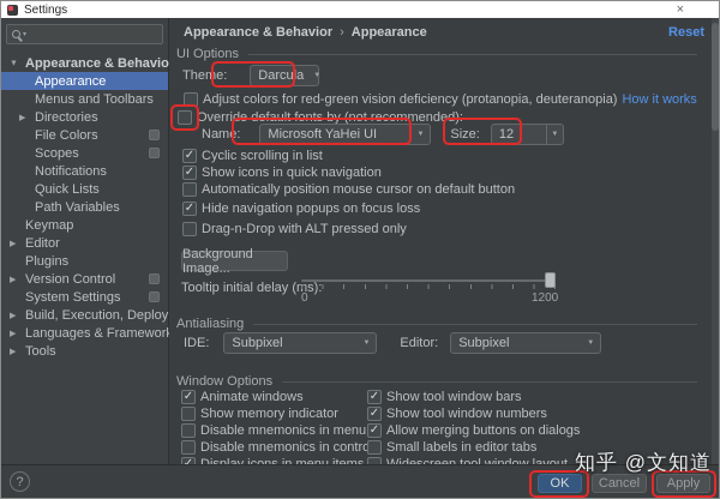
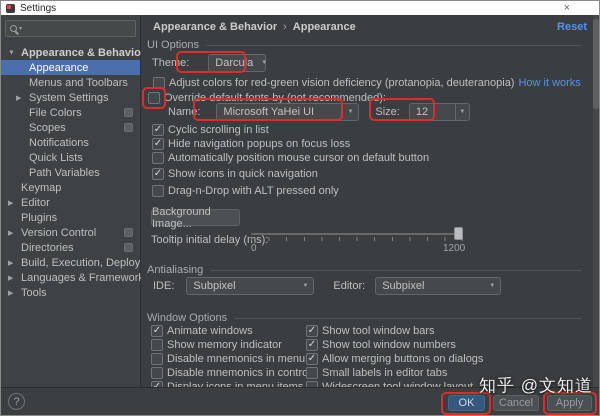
  Settings
  ×
  Appearance & Behavio
  Appearance
  Menus and Toolbars
- Directories
+ System Settings
  File Colors
  Scopes
  Notifications
  Quick Lists
  Path Variables
  Keymap
  Editor
  Plugins
  Version Control
- System Settings
+ Directories
  Build, Execution, Deploy
  Languages & Framewor
  Tools
  Appearance & Behavior
  ›
  Appearance
  Reset
  UI Options
  Theme:
  Darcula
  Adjust colors for red-green vision deficiency (protanopia, deuteranopia)
  How it works
  Override default fonts by (not recommended):
  Name:
  Microsoft YaHei UI
  Size:
  12
  ✓
  Cyclic scrolling in list
  ✓
- Show icons in quick navigation
+ Hide navigation popups on focus loss
  Automatically position mouse cursor on default button
  ✓
- Hide navigation popups on focus loss
+ Show icons in quick navigation
  Drag-n-Drop with ALT pressed only
  Background Image...
  Tooltip initial delay (
  0
  1200
  Antialiasing
  IDE:
  Subpixel
  Editor:
  Subpixel
  Window Options
  ✓
  Animate windows
  Show memory indicator
  Disable mnemonics in menu
  Disable mnemonics in contr
  ✓
  ✓
  Show tool window bars
  ✓
  Show tool window numbers
  ✓
  Allow merging buttons on dialogs
  Small labels in editor tabs
  ?
  OK
  Cancel
  Apply
  知乎 @文知道
